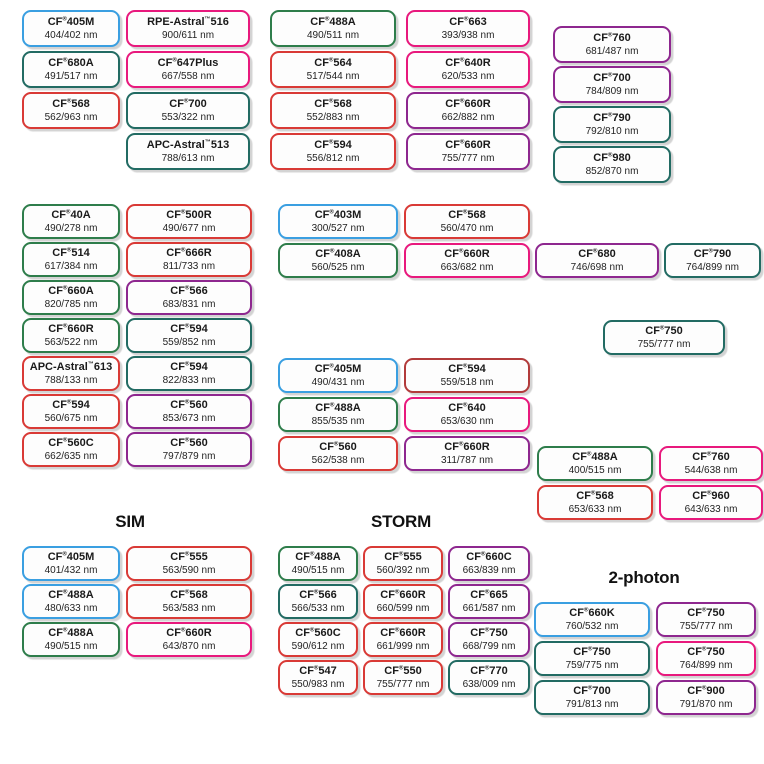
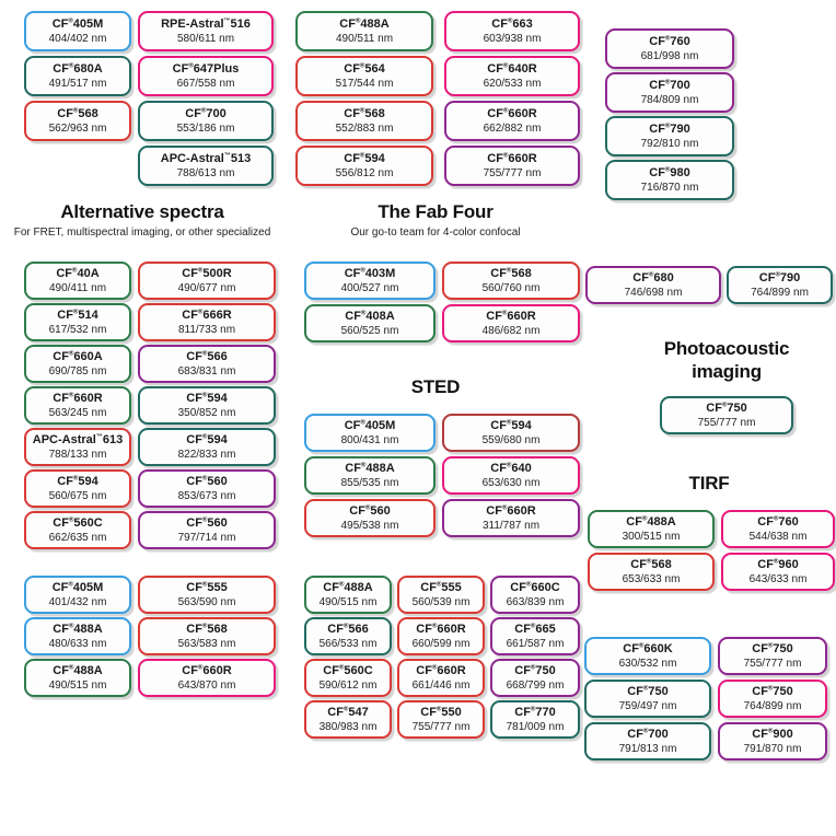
  CF 405M
  404/402 nm
  CF 680A
  491/517 nm
  CF 568
  562/963 nm
  RPE-Astral 516
- 900/611 nm
+ 580/611 nm
  CF 647Plus
  667/558 nm
  CF 700
- 553/322 nm
+ 553/186 nm
  APC-Astral 513
  788/613 nm
  CF 488A
  490/511 nm
  CF 564
  517/544 nm
  CF 568
  552/883 nm
  CF 594
  556/812 nm
  CF 663
- 393/938 nm
+ 603/938 nm
  CF 640R
  620/533 nm
  CF 660R
  662/882 nm
  CF 660R
  755/777 nm
  CF 760
- 681/487 nm
+ 681/998 nm
  CF 700
  784/809 nm
  CF 790
  792/810 nm
  CF 980
- 852/870 nm
+ 716/870 nm
+ Alternative spectra
+ For FRET, multispectral imaging, or other specialized
  CF 40A
- 490/278 nm
+ 490/411 nm
  CF 500R
  490/677 nm
  CF 514
- 617/384 nm
+ 617/532 nm
  CF 666R
  811/733 nm
  CF 660A
- 820/785 nm
+ 690/785 nm
  CF 566
  683/831 nm
  CF 660R
- 563/522 nm
+ 563/245 nm
  CF 594
- 559/852 nm
+ 350/852 nm
  APC-Astral 613
  788/133 nm
  CF 594
  822/833 nm
  CF 594
  560/675 nm
  CF 560
  853/673 nm
  CF 560C
  662/635 nm
  CF 560
- 797/879 nm
+ 797/714 nm
+ The Fab Four
+ Our go-to team for 4-color confocal
  CF 403M
- 300/527 nm
+ 400/527 nm
  CF 568
- 560/470 nm
+ 560/760 nm
  CF 408A
  560/525 nm
  CF 660R
- 663/682 nm
+ 486/682 nm
  CF 680
  746/698 nm
  CF 790
  764/899 nm
+ STED
  CF 405M
- 490/431 nm
+ 800/431 nm
  CF 594
- 559/518 nm
+ 559/680 nm
  CF 488A
  855/535 nm
  CF 640
  653/630 nm
  CF 560
- 562/538 nm
+ 495/538 nm
  CF 660R
  311/787 nm
+ Photoacoustic imaging
  CF 750
  755/777 nm
+ TIRF
  CF 488A
- 400/515 nm
+ 300/515 nm
  CF 760
  544/638 nm
  CF 568
  653/633 nm
  CF 960
  643/633 nm
- SIM
  CF 405M
  401/432 nm
  CF 555
  563/590 nm
  CF 488A
  480/633 nm
  CF 568
  563/583 nm
  CF 488A
  490/515 nm
  CF 660R
  643/870 nm
- STORM
  CF 488A
  490/515 nm
  CF 555
- 560/392 nm
+ 560/539 nm
  CF 660C
  663/839 nm
  CF 566
  566/533 nm
  CF 660R
  660/599 nm
  CF 665
  661/587 nm
  CF 560C
  590/612 nm
  CF 660R
- 661/999 nm
+ 661/446 nm
  CF 750
  668/799 nm
  CF 547
- 550/983 nm
+ 380/983 nm
  CF 550
  755/777 nm
  CF 770
- 638/009 nm
+ 781/009 nm
- 2-photon
  CF 660K
- 760/532 nm
+ 630/532 nm
  CF 750
  755/777 nm
  CF 750
- 759/775 nm
+ 759/497 nm
  CF 750
  764/899 nm
  CF 700
  791/813 nm
  CF 900
  791/870 nm
